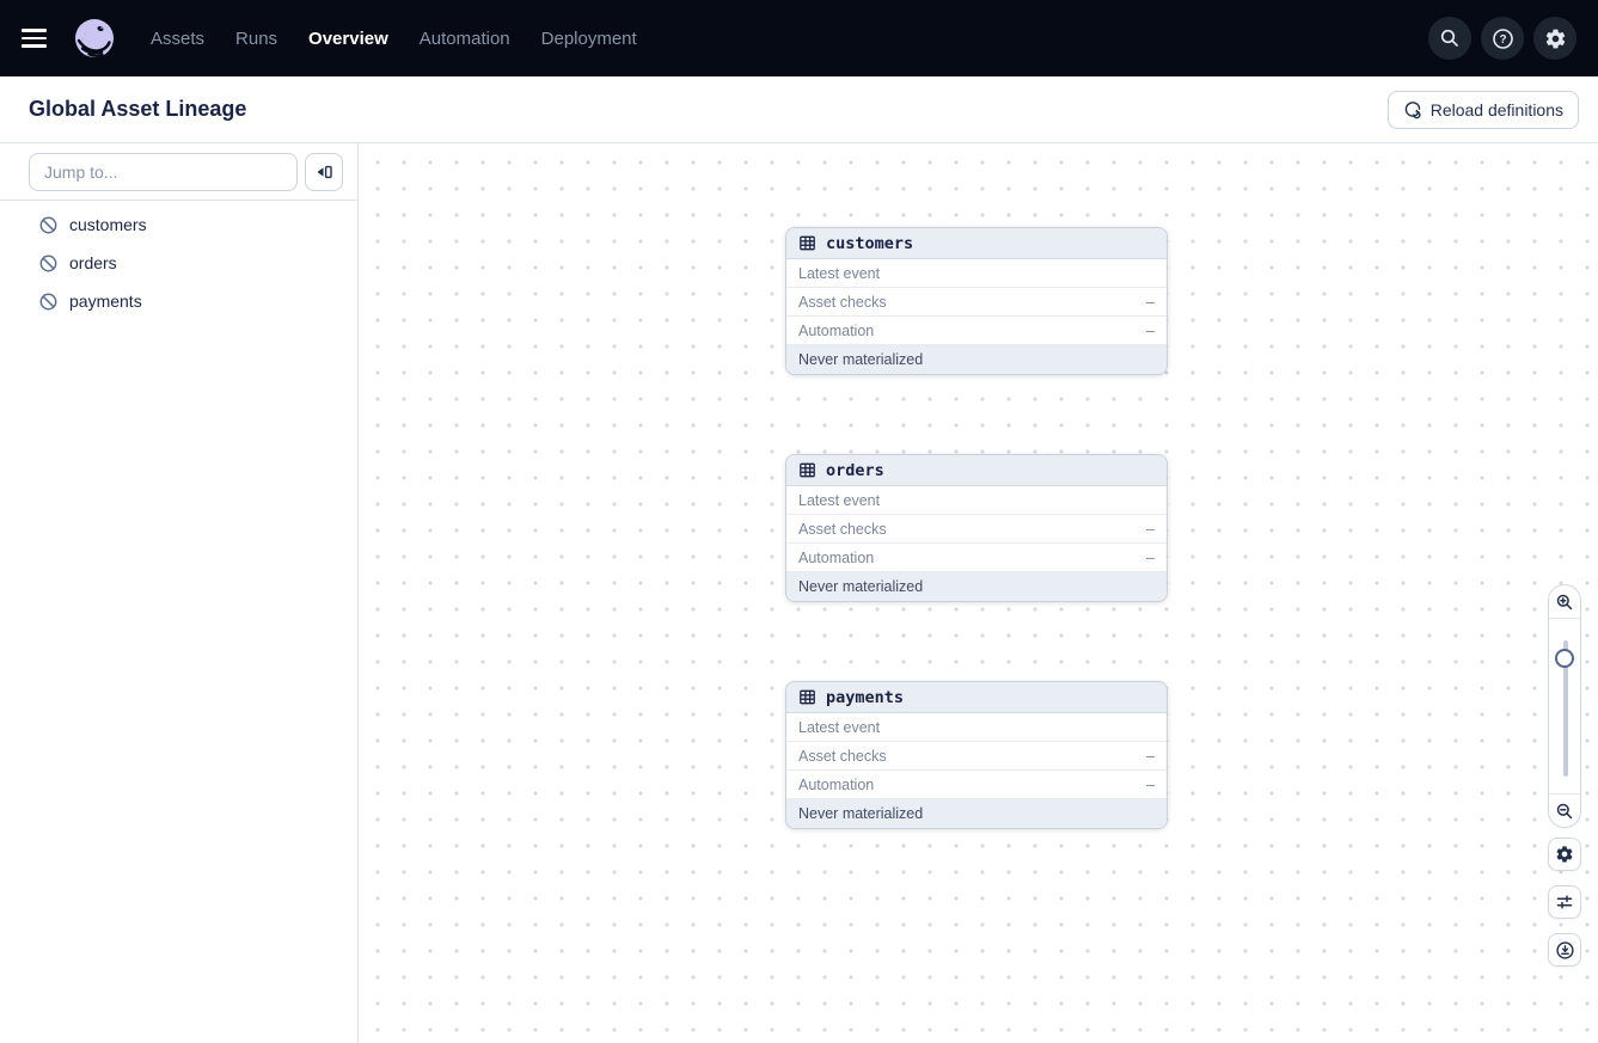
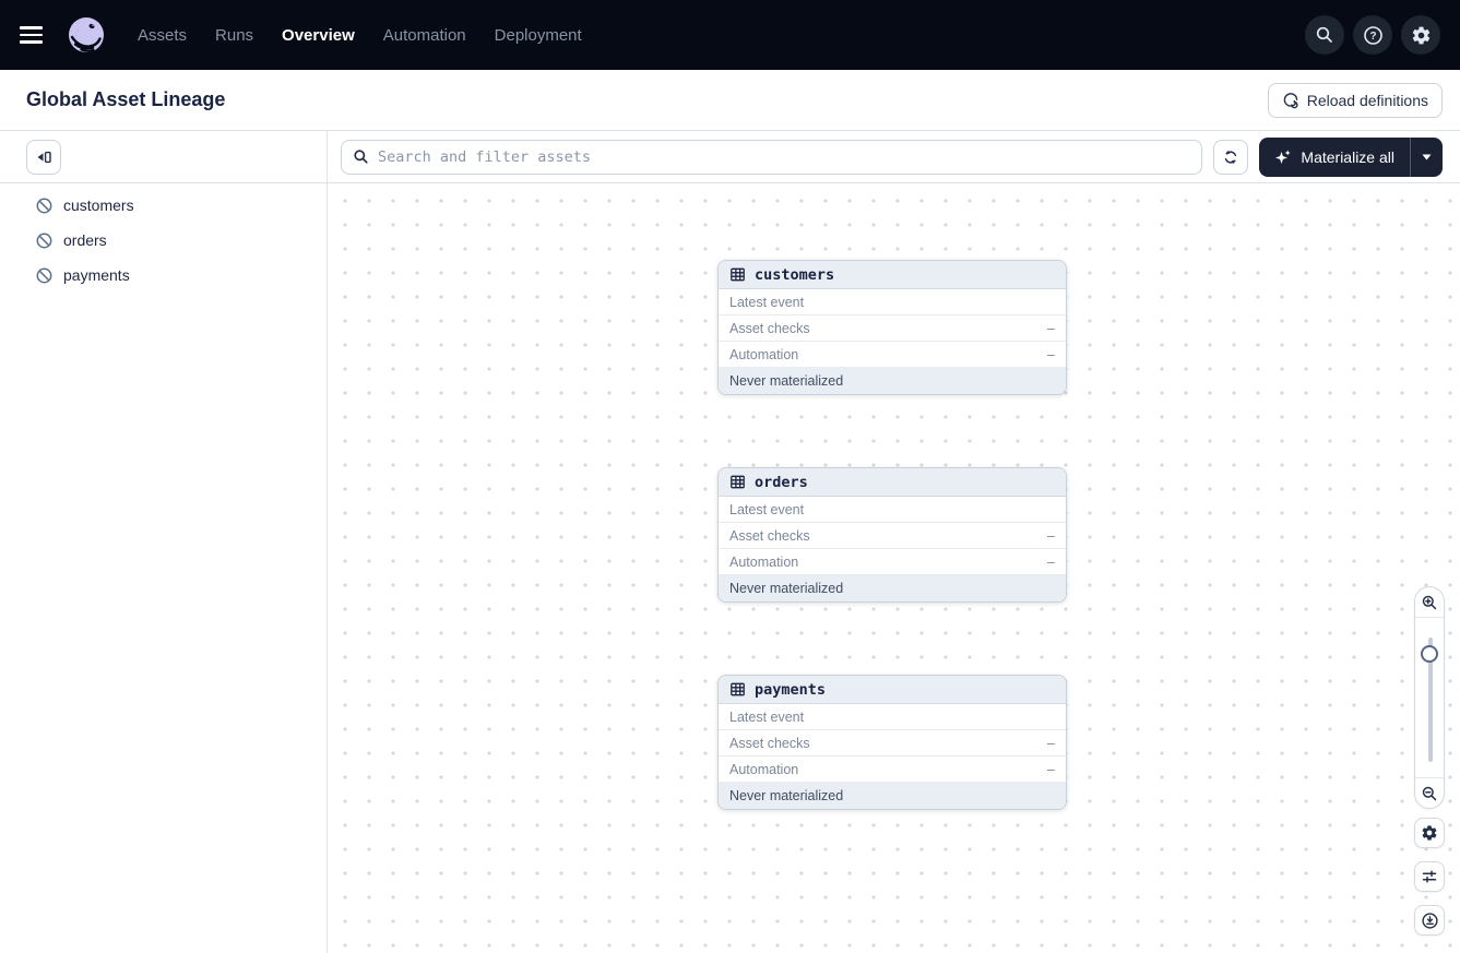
  Assets
  Runs
  Overview
  Automation
  Deployment
  ?
  Global Asset Lineage
  Reload definitions
- Jump to...
  customers
  orders
  payments
+ Search and filter assets
+ Materialize all
  customers
  Latest event
  Asset checks
  –
  Automation
  –
  Never materialized
  orders
  Latest event
  Asset checks
  –
  Automation
  –
  Never materialized
  payments
  Latest event
  Asset checks
  –
  Automation
  –
  Never materialized
